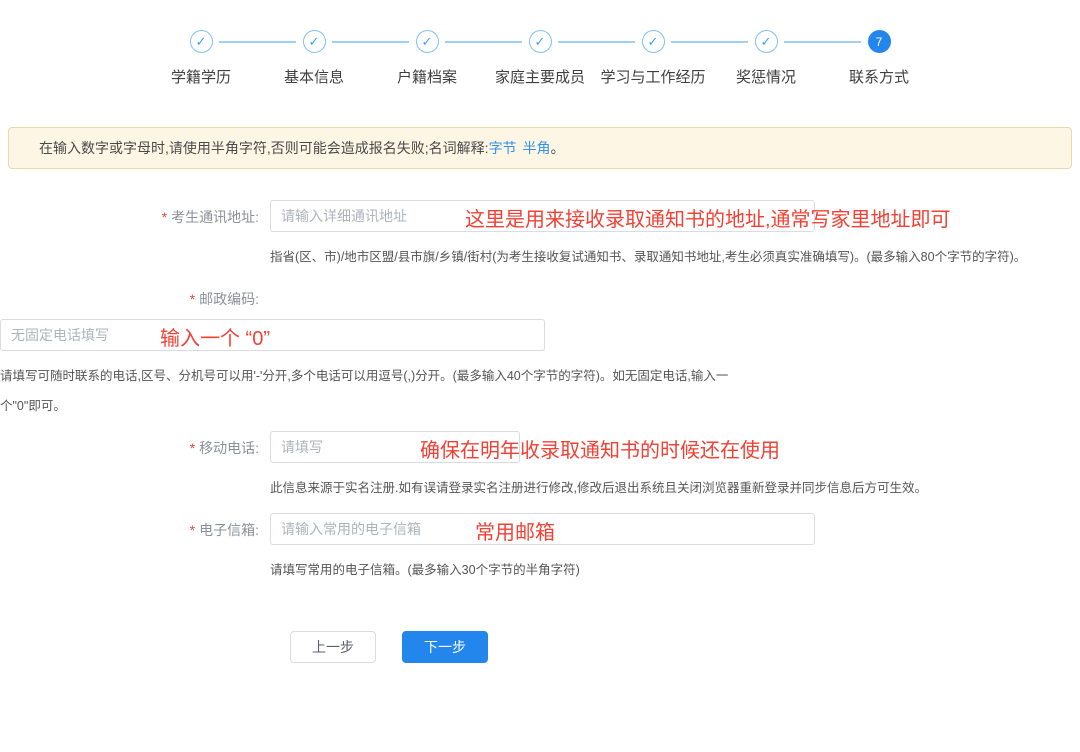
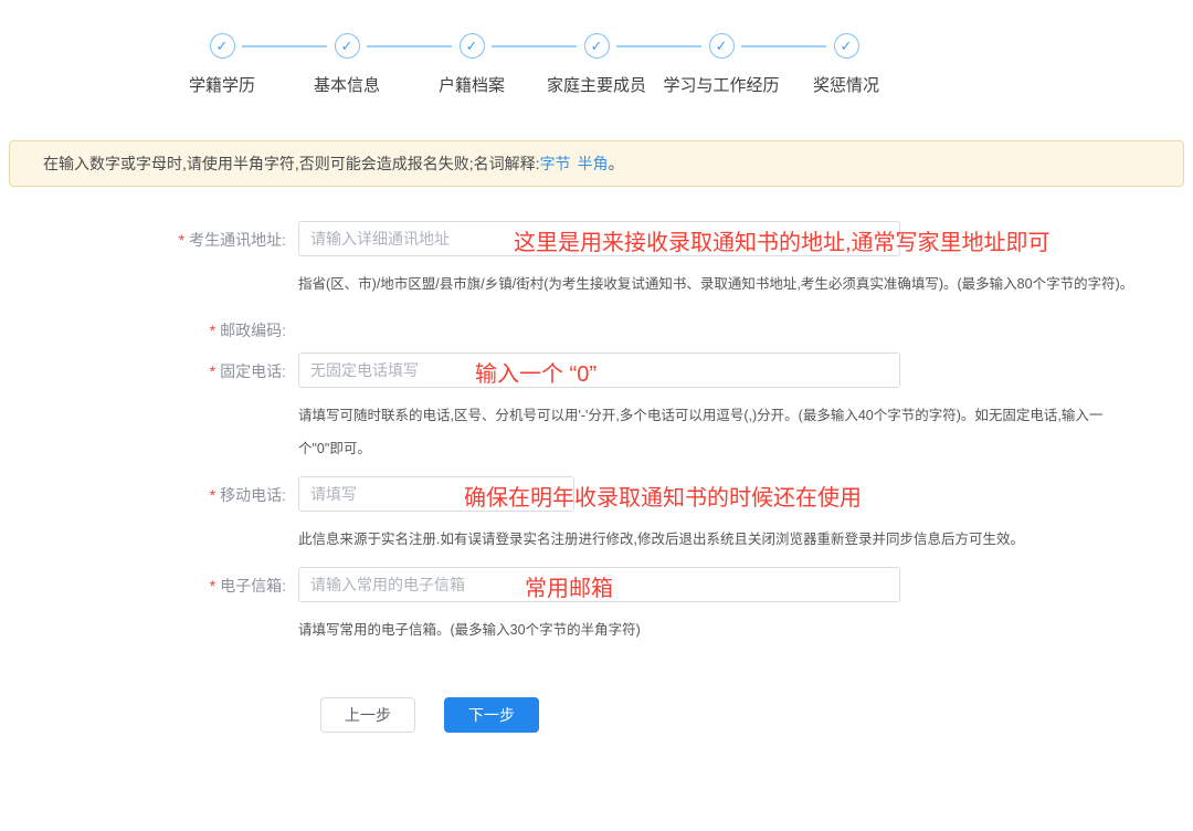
  ✓
  学籍学历
  ✓
  基本信息
  ✓
  户籍档案
  ✓
  家庭主要成员
  ✓
  学习与工作经历
  ✓
  奖惩情况
- 7
- 联系方式
  在输入数字或字母时,请使用半角字符,否则可能会造成报名失败;名词解释:字节 半角。
  * 考生通讯地址:
  请输入详细通讯地址
  这里是用来接收录取通知书的地址,通常写家里地址即可
  指省(区、市)/地市区盟/县市旗/乡镇/街村(为考生接收复试通知书、录取通知书地址,考生必须真实准确填写)。(最多输入80个字节的字符)。
  * 邮政编码:
+ * 固定电话:
  无固定电话填写
  输入一个 “0”
  请填写可随时联系的电话,区号、分机号可以用'-'分开,多个电话可以用逗号(,)分开。(最多输入40个字节的字符)。如无固定电话,输入一个"0"即可。
  * 移动电话:
  请填写
  确保在明年收录取通知书的时候还在使用
  此信息来源于实名注册.如有误请登录实名注册进行修改,修改后退出系统且关闭浏览器重新登录并同步信息后方可生效。
  * 电子信箱:
  请输入常用的电子信箱
  常用邮箱
  请填写常用的电子信箱。(最多输入30个字节的半角字符)
  上一步
  下一步
